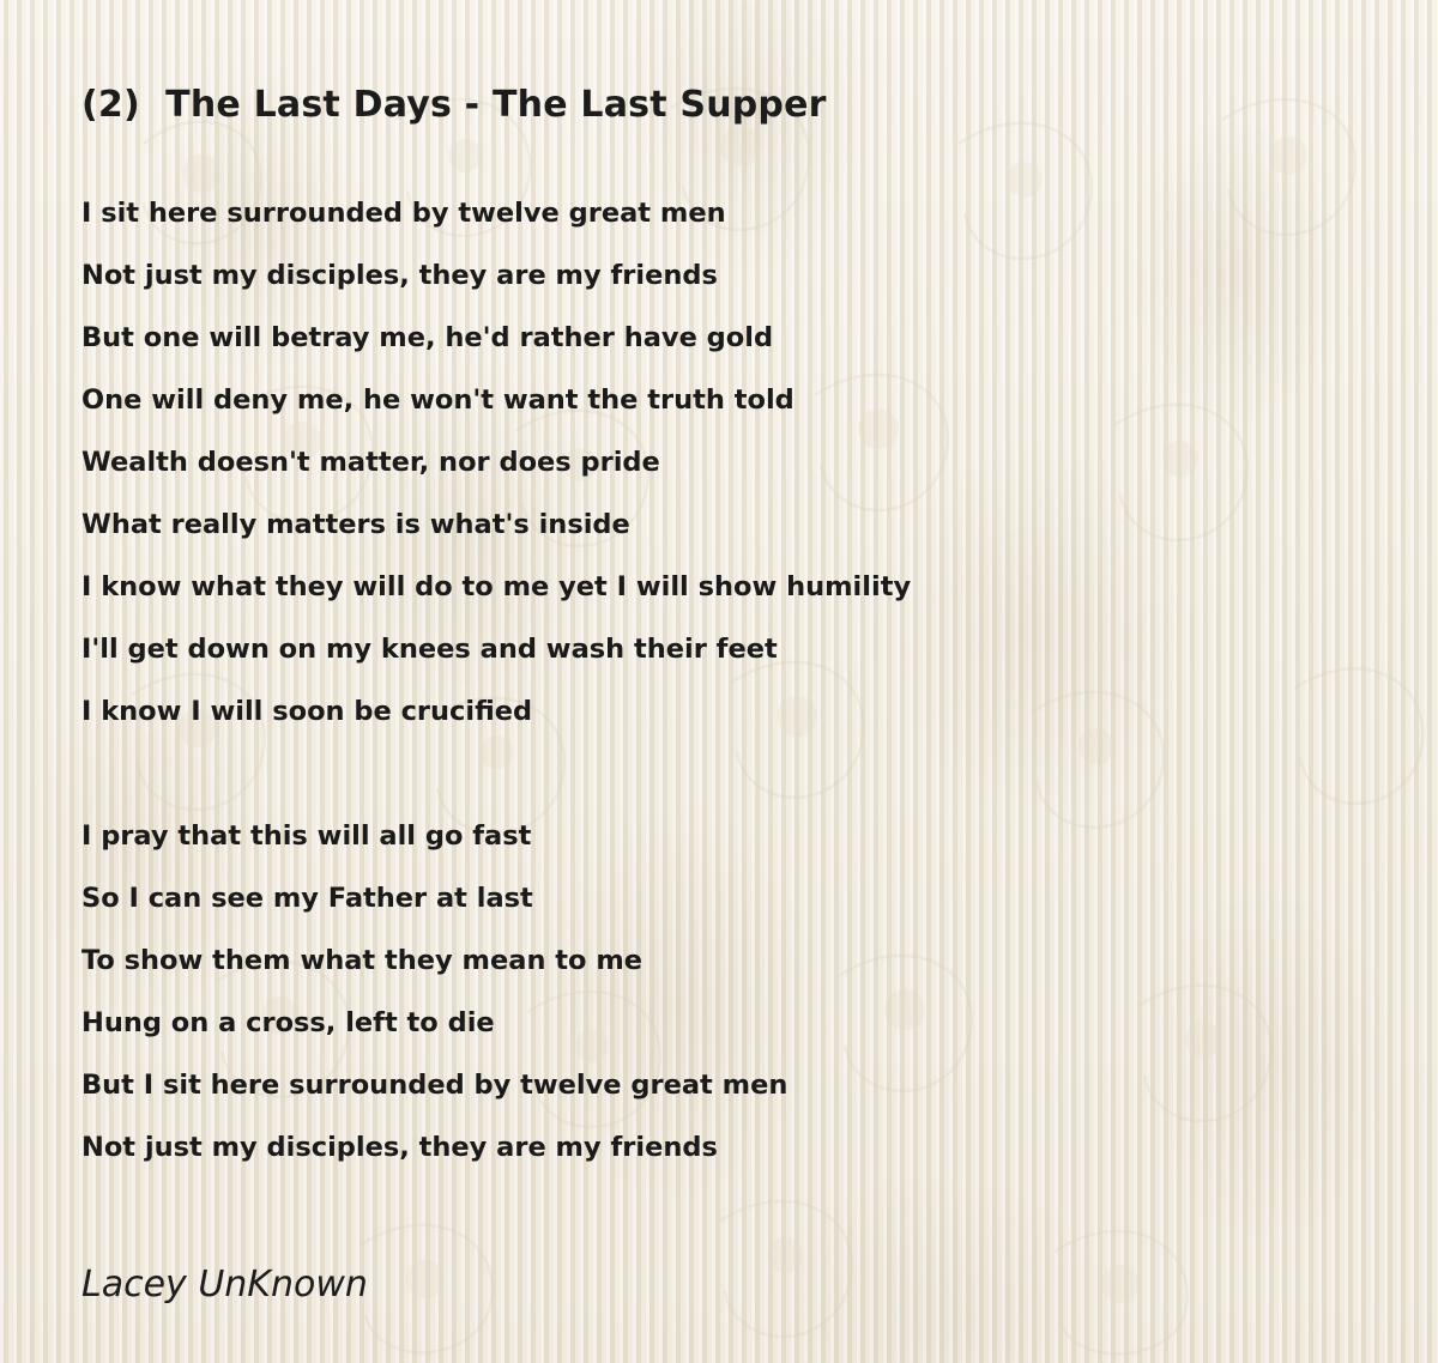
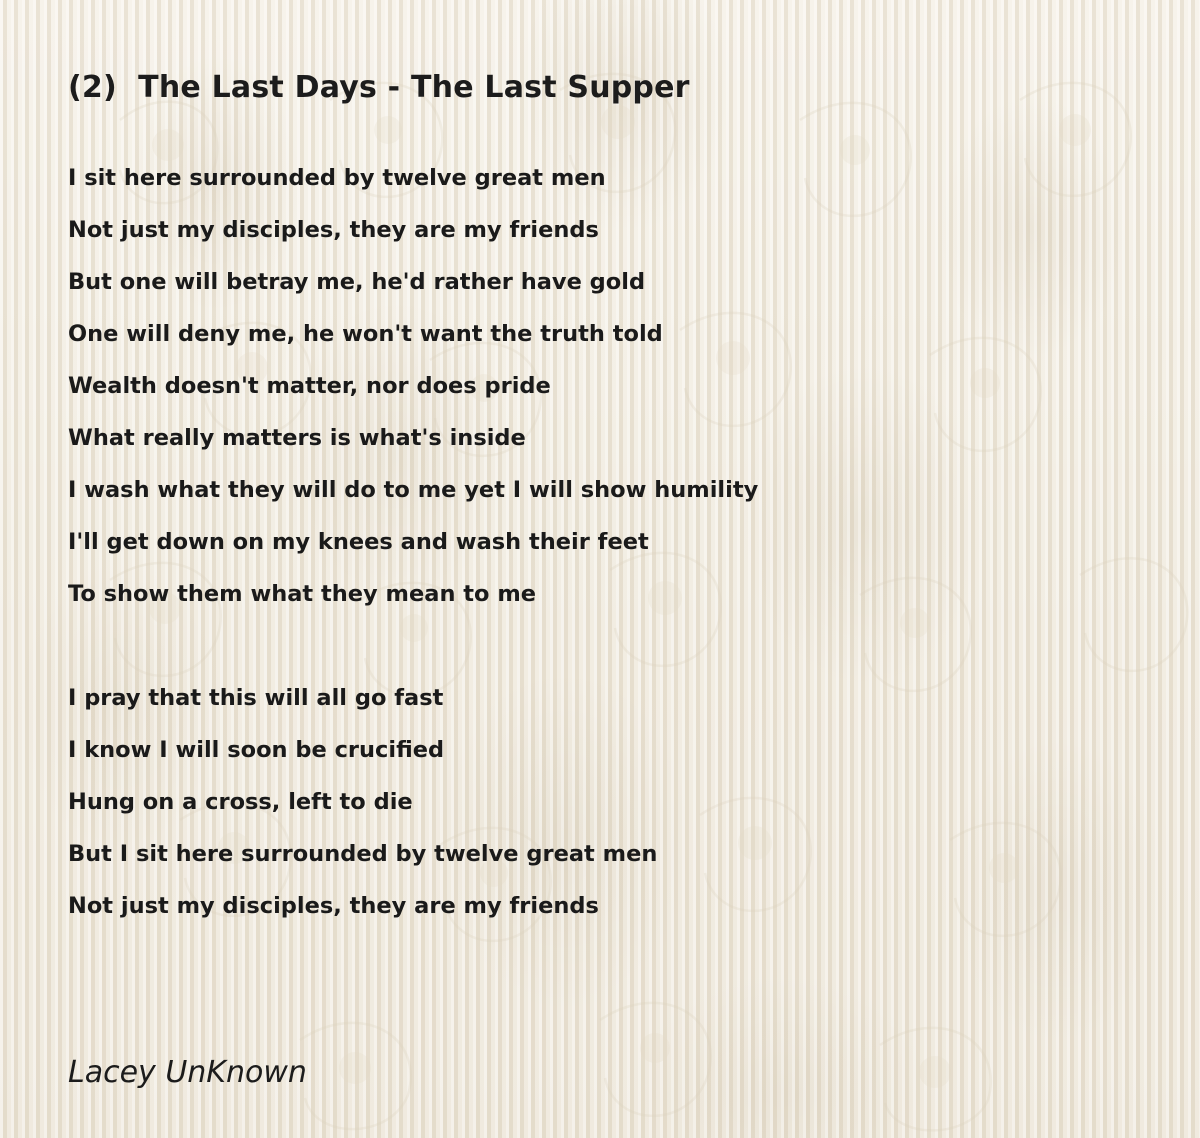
  (2) The Last Days - The Last Supper
  I sit here surrounded by twelve great men
  Not just my disciples, they are my friends
  But one will betray me, he'd rather have gold
  One will deny me, he won't want the truth told
  Wealth doesn't matter, nor does pride
  What really matters is what's inside
- I know what they will do to me yet I will show humility
+ I wash what they will do to me yet I will show humility
  I'll get down on my knees and wash their feet
- I know I will soon be crucified
+ To show them what they mean to me
  I pray that this will all go fast
- So I can see my Father at last
- To show them what they mean to me
+ I know I will soon be crucified
  Hung on a cross, left to die
  But I sit here surrounded by twelve great men
  Not just my disciples, they are my friends
  Lacey UnKnown
